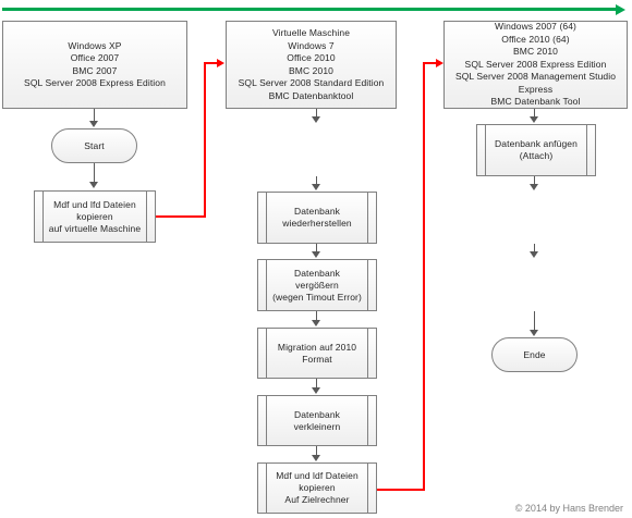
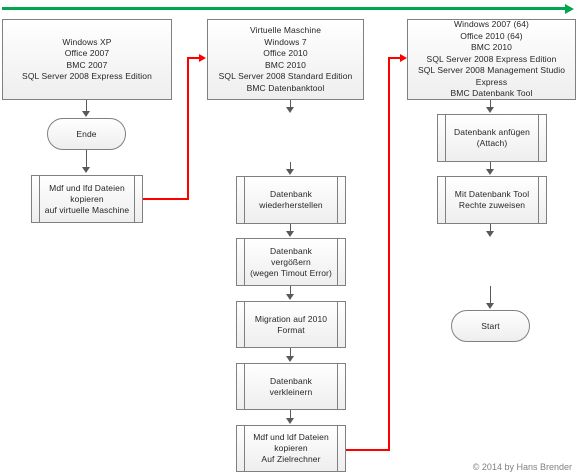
  Windows XP
  Office 2007
  BMC 2007
  SQL Server 2008 Express Edition
- Start
+ Ende
  Mdf und lfd Dateien
  kopieren
  auf virtuelle Maschine
  Virtuelle Maschine
  Windows 7
  Office 2010
  BMC 2010
  SQL Server 2008 Standard Edition
  BMC Datenbanktool
  Datenbank
  wiederherstellen
  Datenbank vergößern
  (wegen Timout Error)
  Migration auf 2010
  Format
  Datenbank verkleinern
  Mdf und ldf Dateien
  kopieren
  Auf Zielrechner
  Windows 2007 (64)
  Office 2010 (64)
  BMC 2010
  SQL Server 2008 Express Edition
  SQL Server 2008 Management Studio Express
  BMC Datenbank Tool
  Datenbank anfügen
  (Attach)
+ Mit Datenbank Tool
+ Rechte zuweisen
- Ende
+ Start
  © 2014 by Hans Brender
